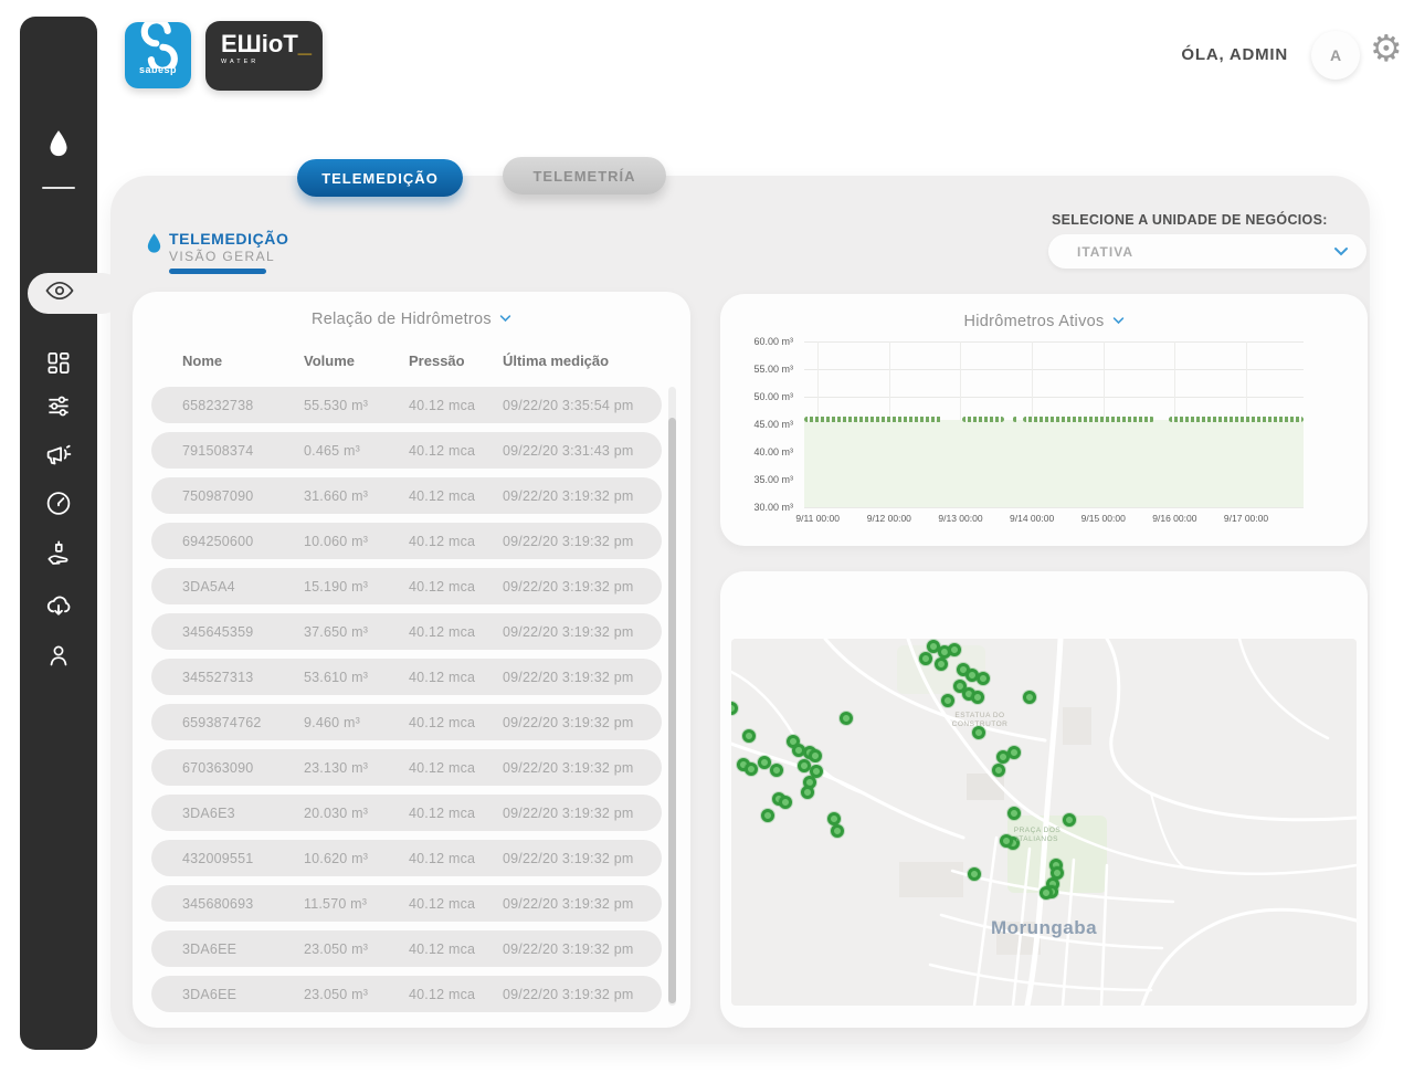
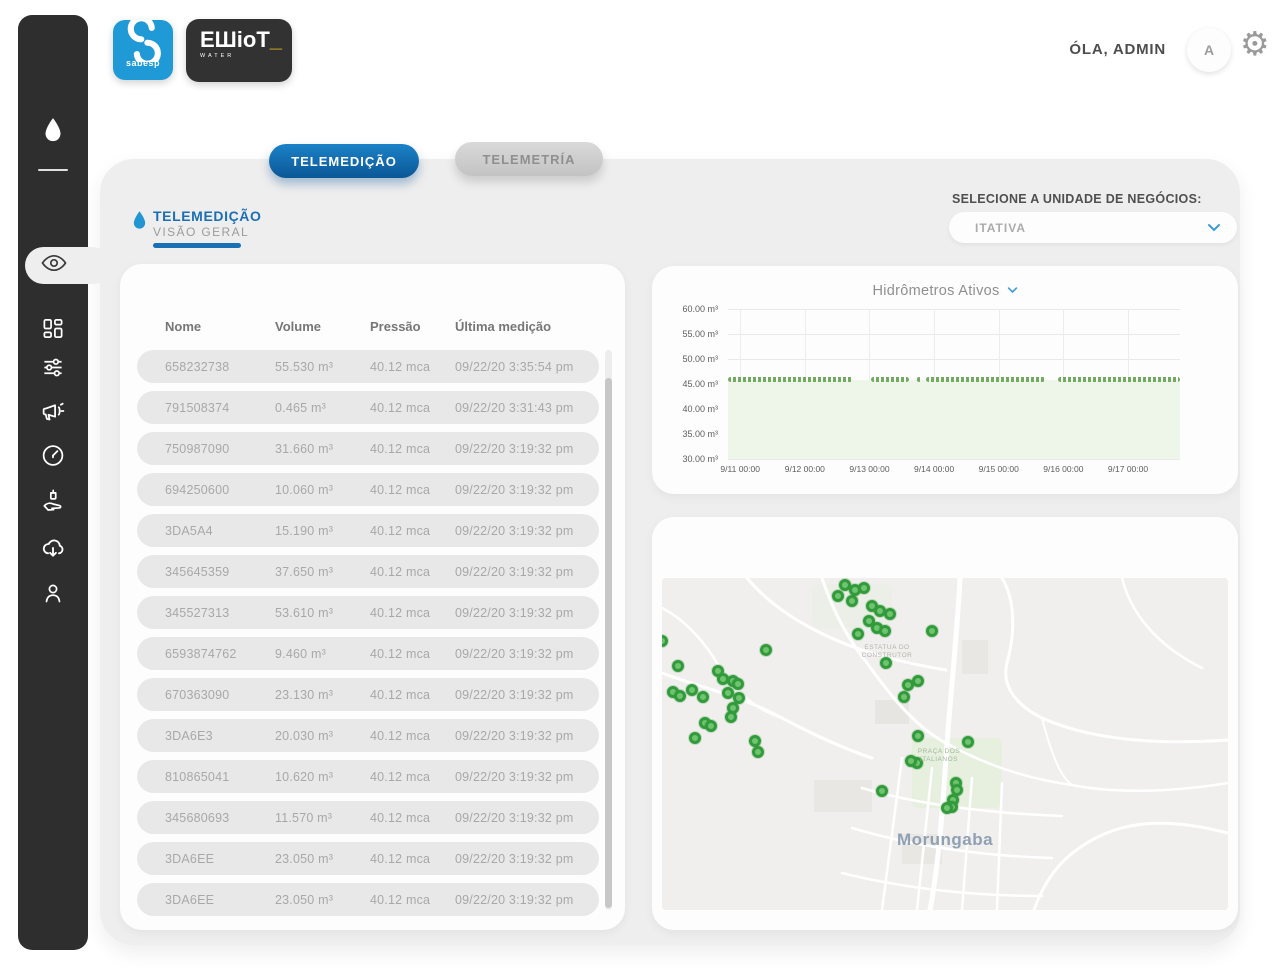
  sabesp
  EШioT_
  ÓLA, ADMIN
  A
  ⚙
  TELEMEDIÇÃO
  TELEMETRÍA
  TELEMEDIÇÃO
  VISÃO GERAL
  SELECIONE A UNIDADE DE NEGÓCIOS:
  ITATIVA
- Relação de Hidrômetros
  Nome
  Volume
  Pressão
  Última medição
  658232738
  55.530 m³
  40.12 mca
  09/22/20 3:35:54 pm
  791508374
  0.465 m³
  40.12 mca
  09/22/20 3:31:43 pm
  750987090
  31.660 m³
  40.12 mca
  09/22/20 3:19:32 pm
  694250600
  10.060 m³
  40.12 mca
  09/22/20 3:19:32 pm
  3DA5A4
  15.190 m³
  40.12 mca
  09/22/20 3:19:32 pm
  345645359
  37.650 m³
  40.12 mca
  09/22/20 3:19:32 pm
  345527313
  53.610 m³
  40.12 mca
  09/22/20 3:19:32 pm
  6593874762
  9.460 m³
  40.12 mca
  09/22/20 3:19:32 pm
  670363090
  23.130 m³
  40.12 mca
  09/22/20 3:19:32 pm
  3DA6E3
  20.030 m³
  40.12 mca
  09/22/20 3:19:32 pm
- 432009551
+ 810865041
  10.620 m³
  40.12 mca
  09/22/20 3:19:32 pm
  345680693
  11.570 m³
  40.12 mca
  09/22/20 3:19:32 pm
  3DA6EE
  23.050 m³
  40.12 mca
  09/22/20 3:19:32 pm
  3DA6EE
  23.050 m³
  40.12 mca
  09/22/20 3:19:32 pm
  Hidrômetros Ativos
  60.00 m³
  55.00 m³
  50.00 m³
  45.00 m³
  40.00 m³
  35.00 m³
  30.00 m³
  9/11 00:00
  9/12 00:00
  9/13 00:00
  9/14 00:00
  9/15 00:00
  9/16 00:00
  9/17 00:00
  Morungaba
